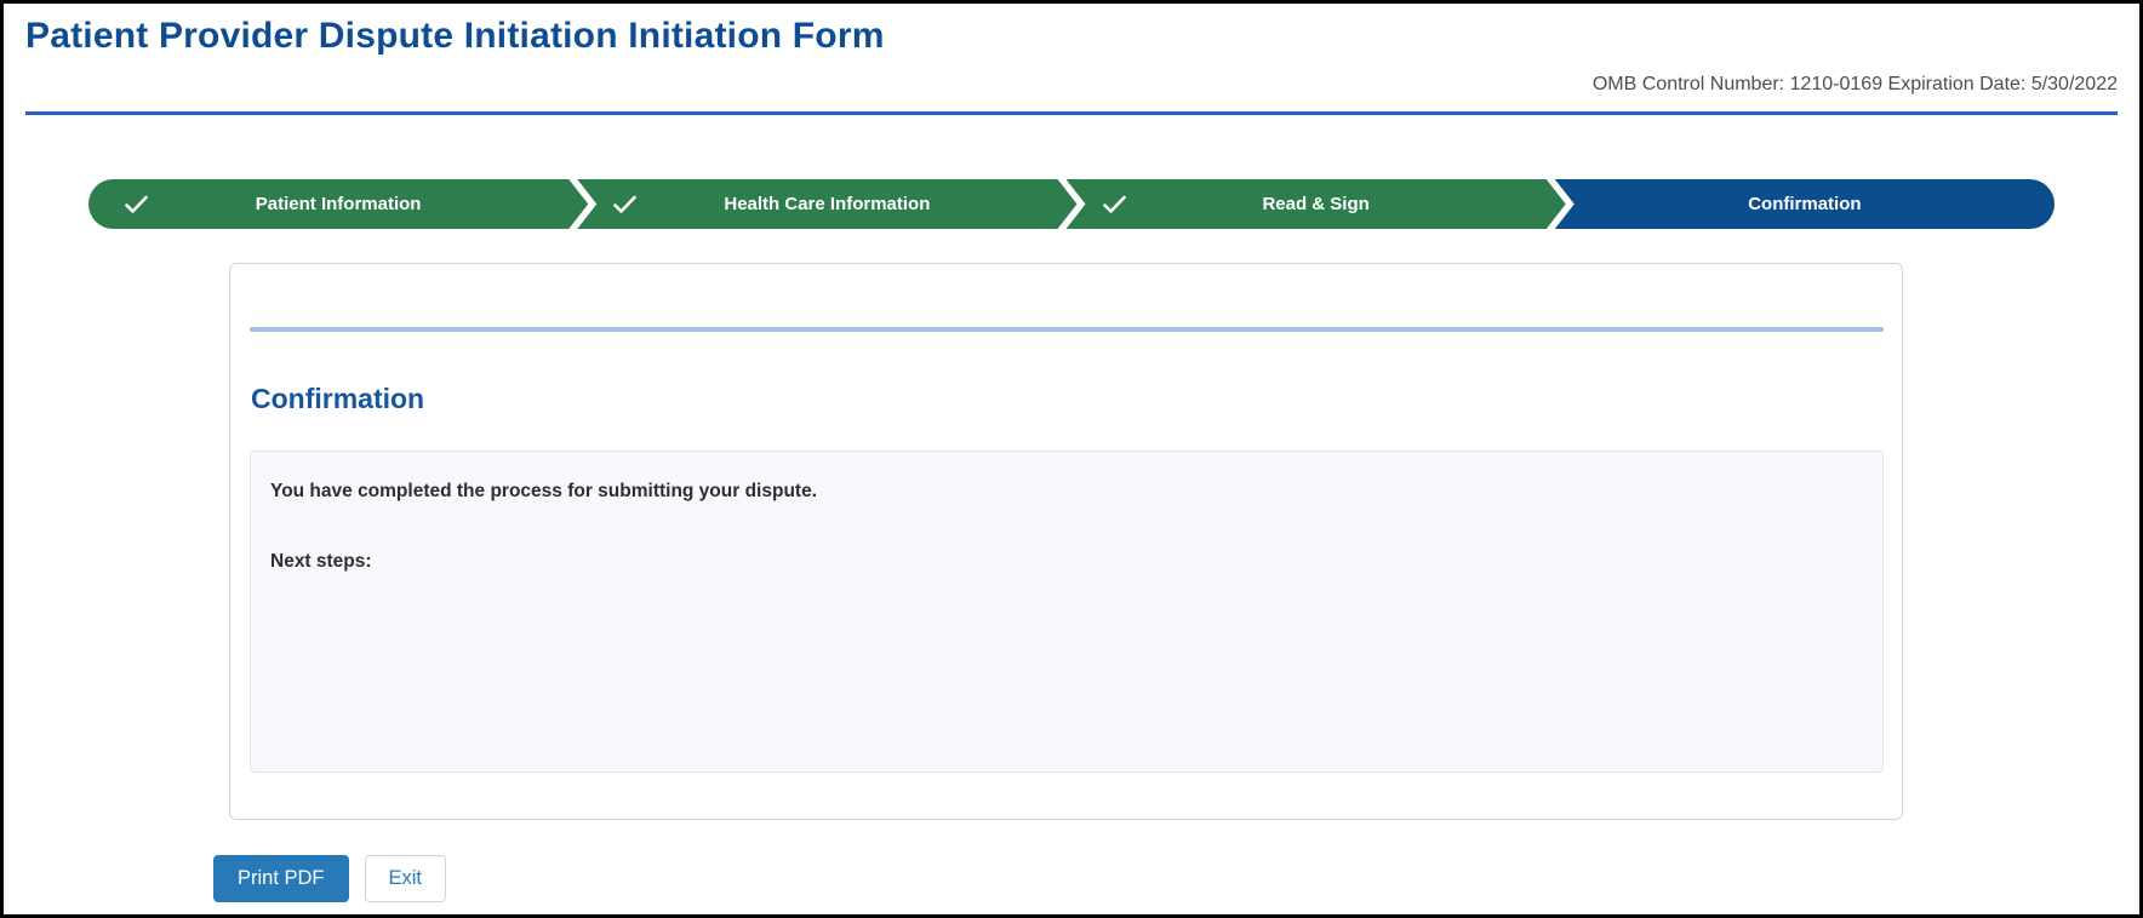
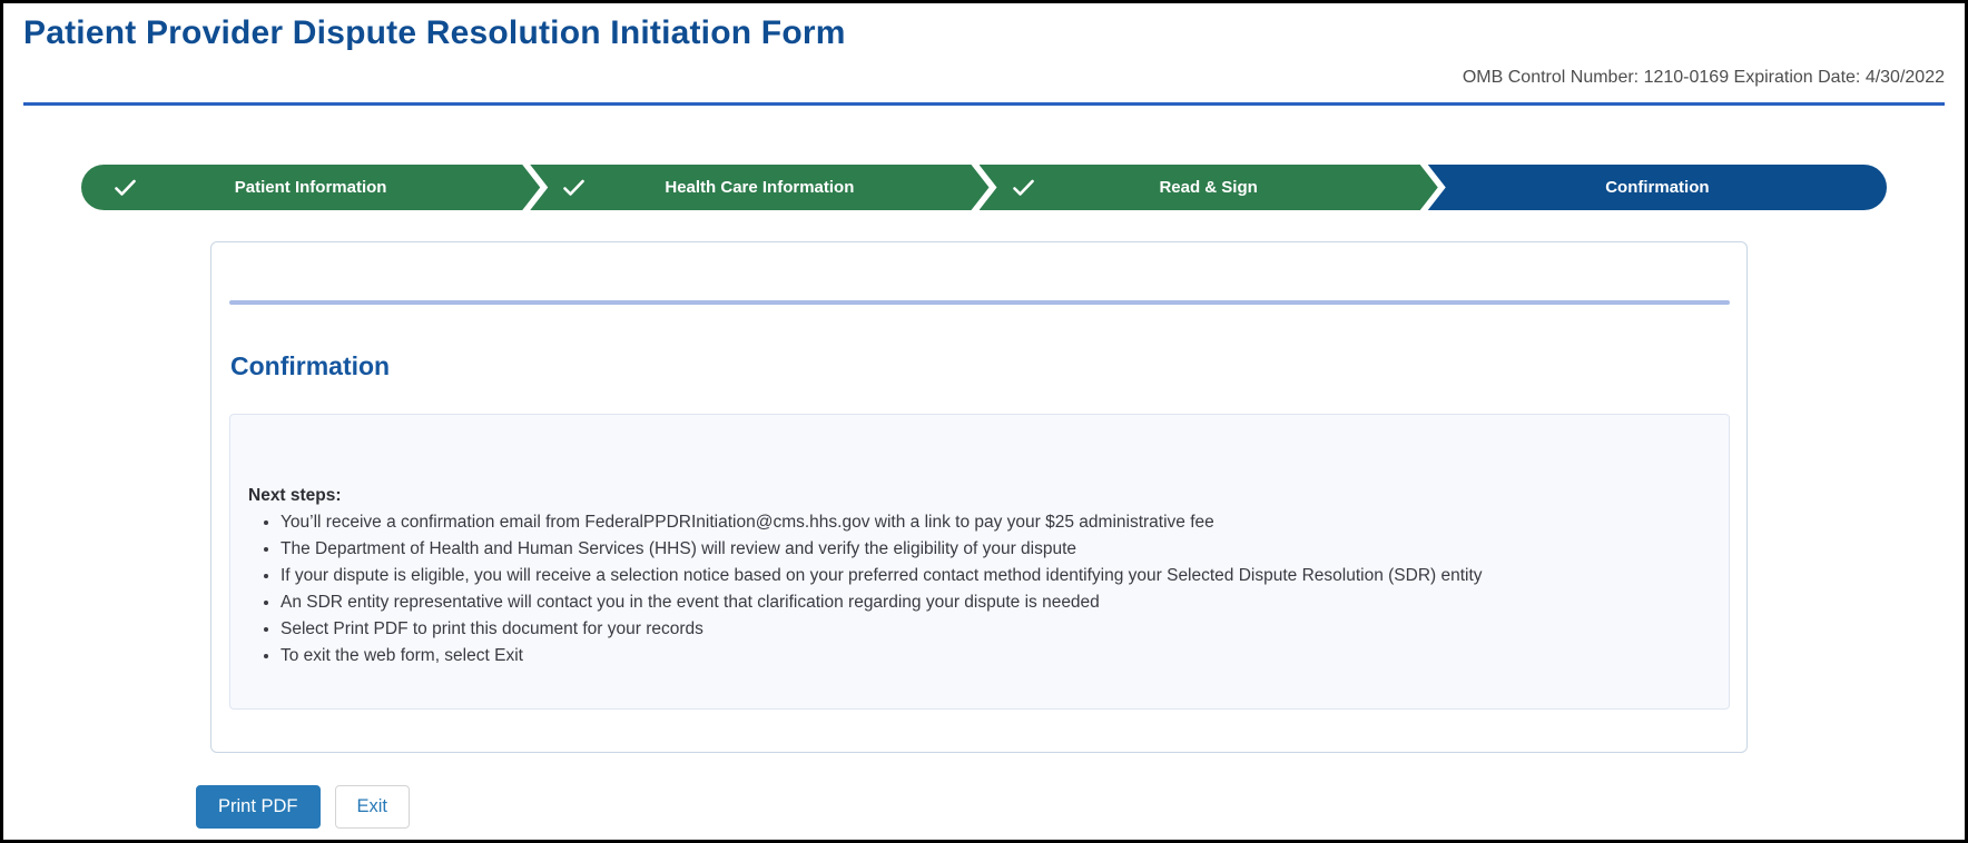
- Patient Provider Dispute Initiation Initiation Form
+ Patient Provider Dispute Resolution Initiation Form
- OMB Control Number: 1210-0169 Expiration Date: 5/30/2022
+ OMB Control Number: 1210-0169 Expiration Date: 4/30/2022
  Patient Information
  Health Care Information
  Read & Sign
  Confirmation
  Confirmation
- You have completed the process for submitting your dispute.
  Next steps:
+ You’ll receive a confirmation email from FederalPPDRInitiation@cms.hhs.gov with a link to pay your $25 administrative fee
+ The Department of Health and Human Services (HHS) will review and verify the eligibility of your dispute
+ If your dispute is eligible, you will receive a selection notice based on your preferred contact method identifying your Selected Dispute Resolution (SDR) entity
+ An SDR entity representative will contact you in the event that clarification regarding your dispute is needed
+ Select Print PDF to print this document for your records
+ To exit the web form, select Exit
  Print PDF
  Exit
